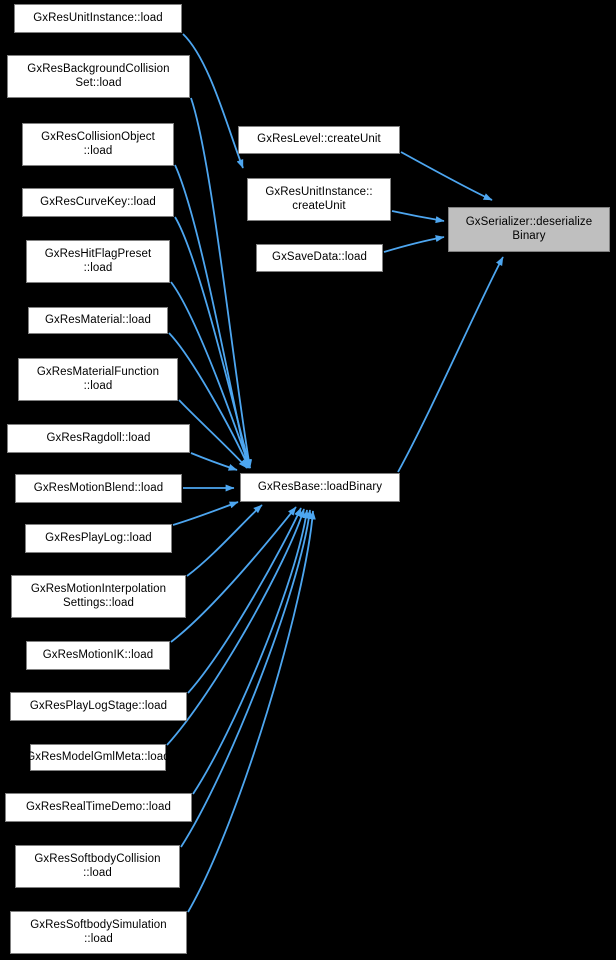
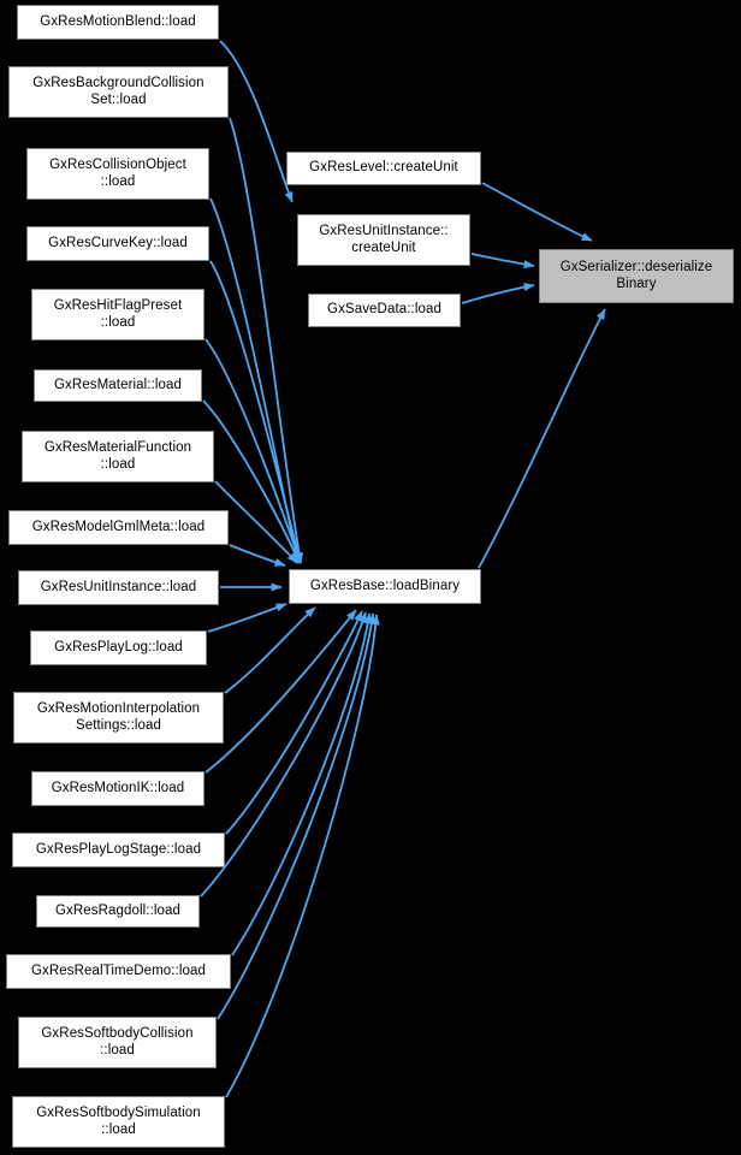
- GxResUnitInstance::load
+ GxResMotionBlend::load
  GxResBackgroundCollision
  Set::load
  GxResCollisionObject
  ::load
  GxResCurveKey::load
  GxResHitFlagPreset
  ::load
  GxResMaterial::load
  GxResMaterialFunction
  ::load
- GxResRagdoll::load
+ GxResModelGmlMeta::load
- GxResMotionBlend::load
+ GxResUnitInstance::load
  GxResPlayLog::load
  GxResMotionInterpolation
  Settings::load
  GxResMotionIK::load
  GxResPlayLogStage::load
- GxResModelGmlMeta::load
+ GxResRagdoll::load
  GxResRealTimeDemo::load
  GxResSoftbodyCollision
  ::load
  GxResSoftbodySimulation
  ::load
  GxResLevel::createUnit
  GxResUnitInstance::
  createUnit
  GxSaveData::load
  GxResBase::loadBinary
  GxSerializer::deserialize
  Binary
